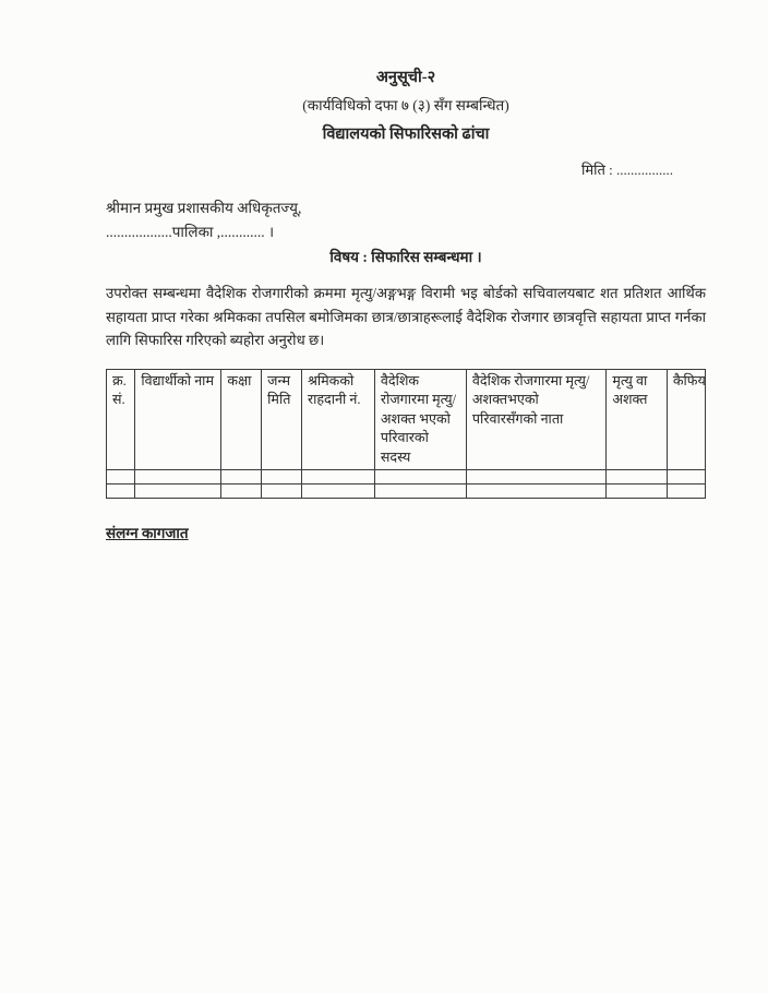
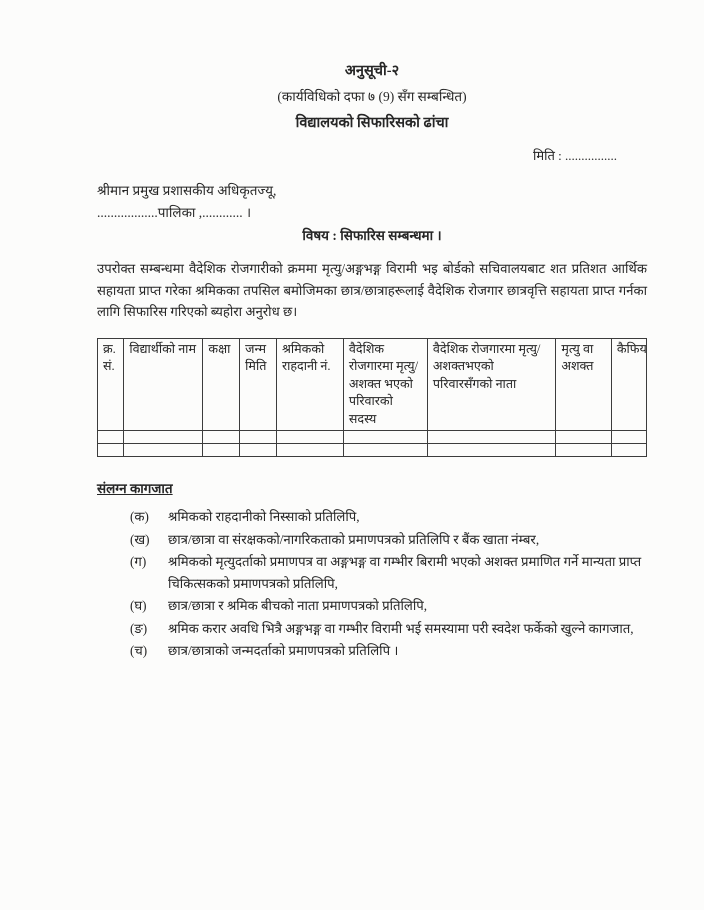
  अनुसूची-२
- (कार्यविधिको दफा ७ (३) सँग सम्बन्धित)
+ (कार्यविधिको दफा ७ (9) सँग सम्बन्धित)
  विद्यालयको सिफारिसको ढांचा
  मिति : ................
  श्रीमान प्रमुख प्रशासकीय अधिकृतज्यू,
  ..................पालिका ,............ ।
  विषय : सिफारिस सम्बन्धमा ।
  उपरोक्त सम्बन्धमा वैदेशिक रोजगारीको क्रममा मृत्यु/अङ्गभङ्ग विरामी भइ बोर्डको सचिवालयबाट शत प्रतिशत आर्थिक सहायता प्राप्त गरेका श्रमिकका तपसिल बमोजिमका छात्र/छात्राहरूलाई वैदेशिक रोजगार छात्रवृत्ति सहायता प्राप्त गर्नका लागि सिफारिस गरिएको ब्यहोरा अनुरोध छ।
  क्र. सं.	विद्यार्थीको नाम	कक्षा	जन्म मिति	श्रमिकको राहदानी नं.	वैदेशिक रोजगारमा मृत्यु/अशक्त भएको परिवारको सदस्य	वैदेशिक रोजगारमा मृत्यु/अशक्तभएको परिवारसँगको नाता	मृत्यु वा अशक्त	कैफिय
  संलग्न कागजात
+ (क)
+ श्रमिकको राहदानीको निस्साको प्रतिलिपि,
+ (ख)
+ छात्र/छात्रा वा संरक्षकको/नागरिकताको प्रमाणपत्रको प्रतिलिपि र बैंक खाता नंम्बर,
+ (ग)
+ श्रमिकको मृत्युदर्ताको प्रमाणपत्र वा अङ्गभङ्ग वा गम्भीर बिरामी भएको अशक्त प्रमाणित गर्ने मान्यता प्राप्त चिकित्सकको प्रमाणपत्रको प्रतिलिपि,
+ (घ)
+ छात्र/छात्रा र श्रमिक बीचको नाता प्रमाणपत्रको प्रतिलिपि,
+ (ङ)
+ श्रमिक करार अवधि भित्रै अङ्गभङ्ग वा गम्भीर विरामी भई समस्यामा परी स्वदेश फर्केको खुल्ने कागजात,
+ (च)
+ छात्र/छात्राको जन्मदर्ताको प्रमाणपत्रको प्रतिलिपि ।
